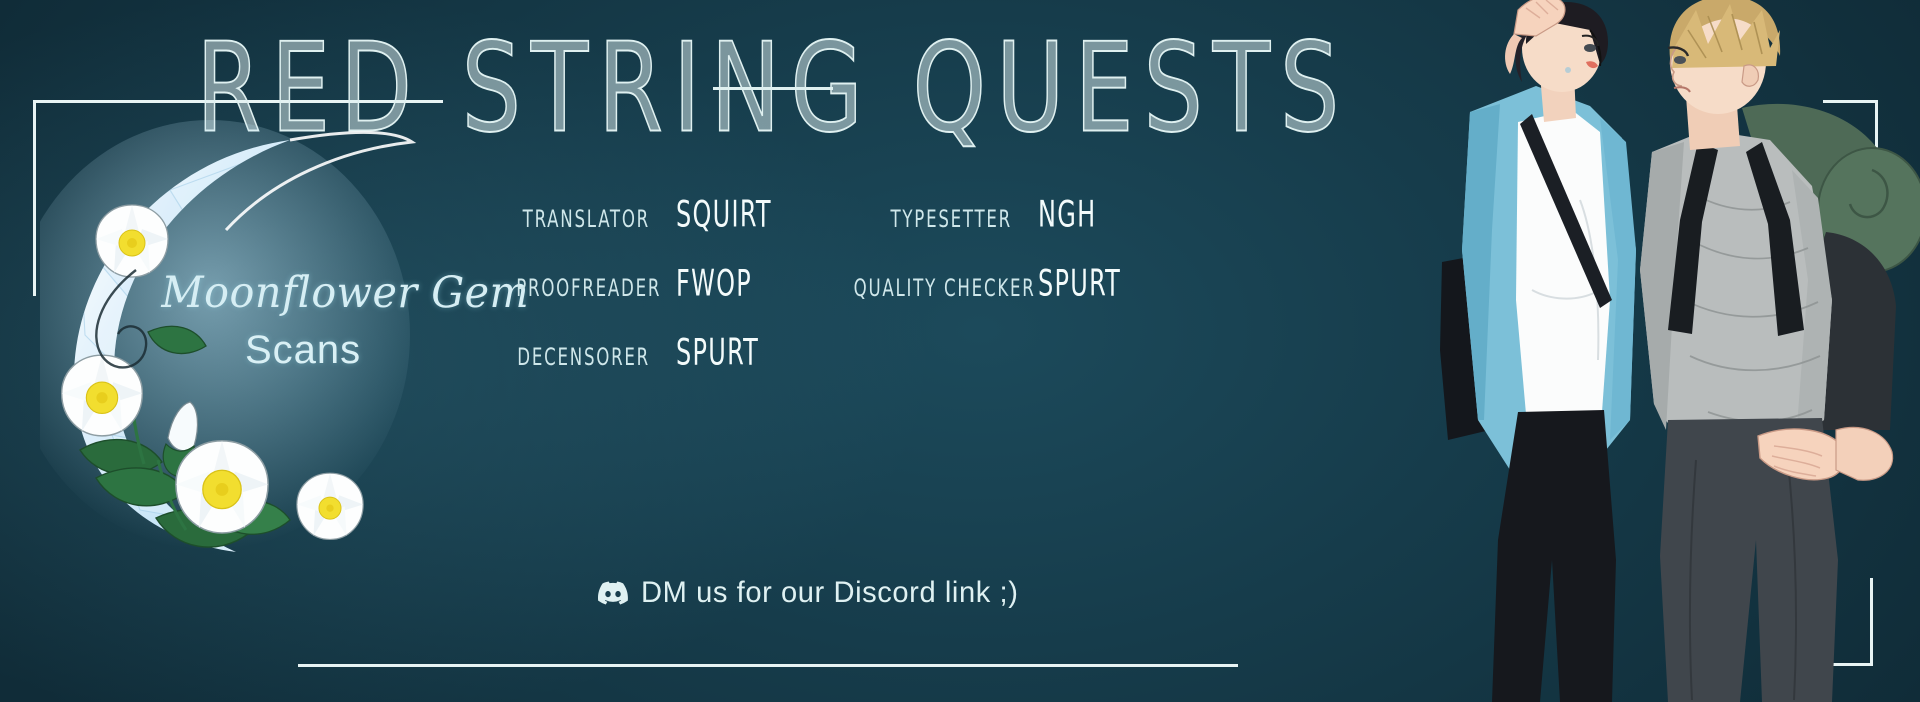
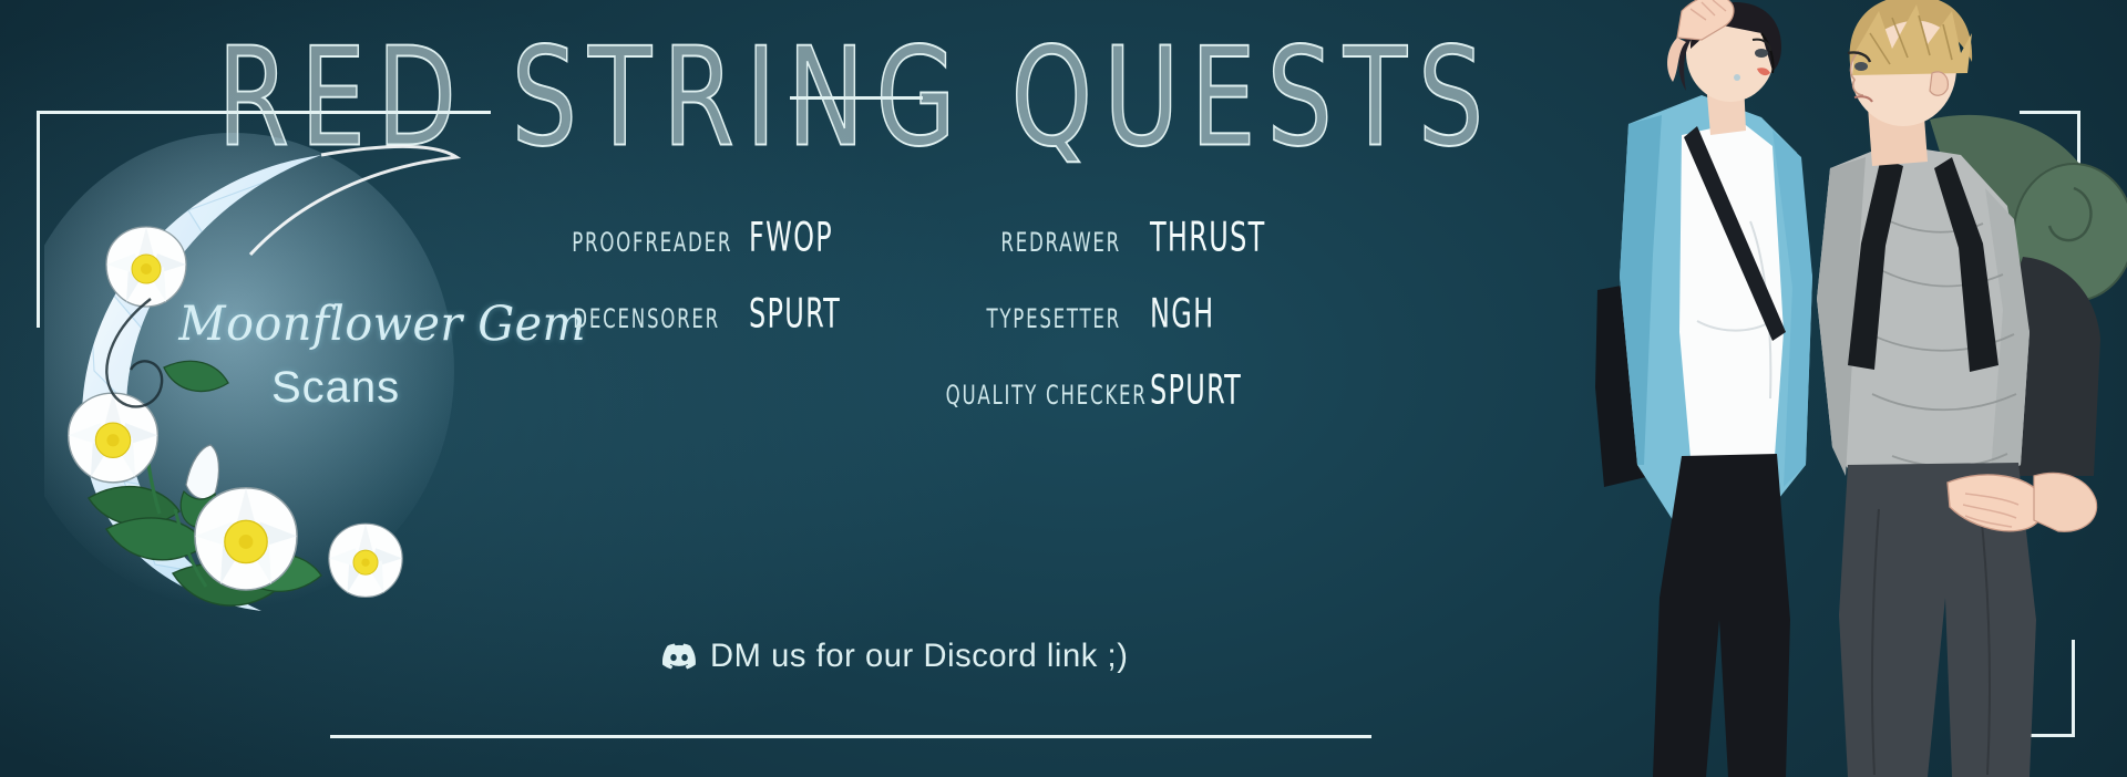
  RED STRIG QUESTS
  Moonflower Ge
  Scans
- TRANSLATOR
- SQUIRT
  PROOFREADER
  FWOP
  DECENSORER
  SPURT
+ REDRAWER
+ THRUST
  TYPESETTER
  NGH
  QUALITY CHECKER
  SPURT
  DM us for our Discord link ;)
